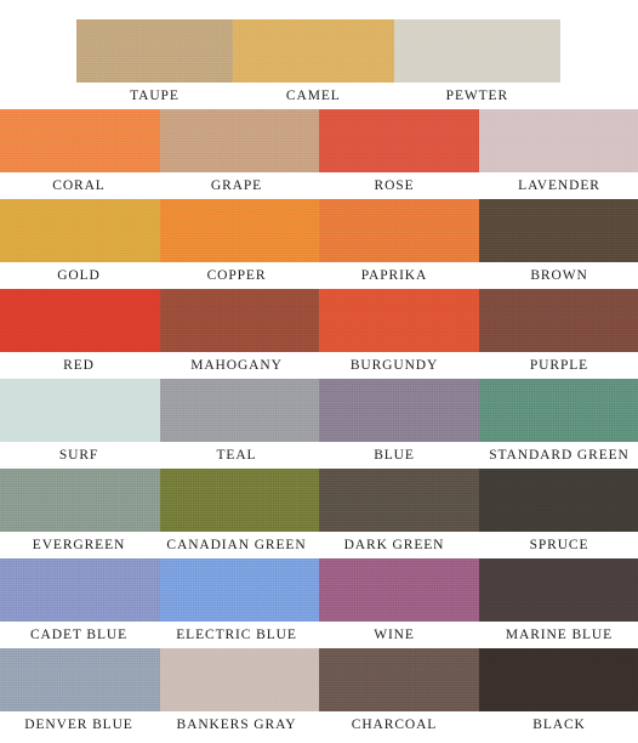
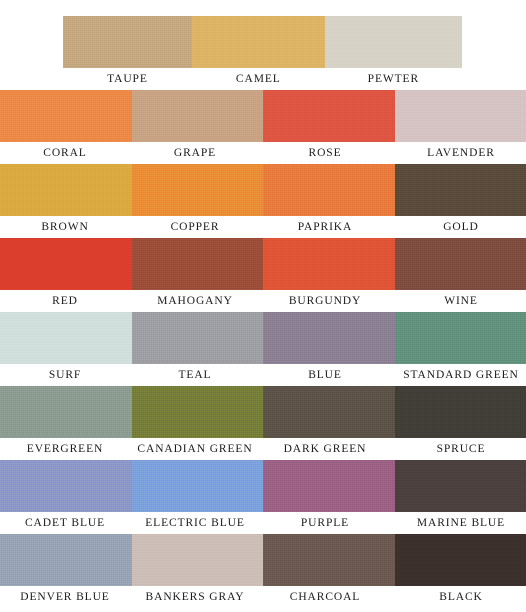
  TAUPE
  CAMEL
  PEWTER
  CORAL
  GRAPE
  ROSE
  LAVENDER
- GOLD
+ BROWN
  COPPER
  PAPRIKA
- BROWN
+ GOLD
  RED
  MAHOGANY
  BURGUNDY
- PURPLE
+ WINE
  SURF
  TEAL
  BLUE
  STANDARD GREEN
  EVERGREEN
  CANADIAN GREEN
  DARK GREEN
  SPRUCE
  CADET BLUE
  ELECTRIC BLUE
- WINE
+ PURPLE
  MARINE BLUE
  DENVER BLUE
  BANKERS GRAY
  CHARCOAL
  BLACK
